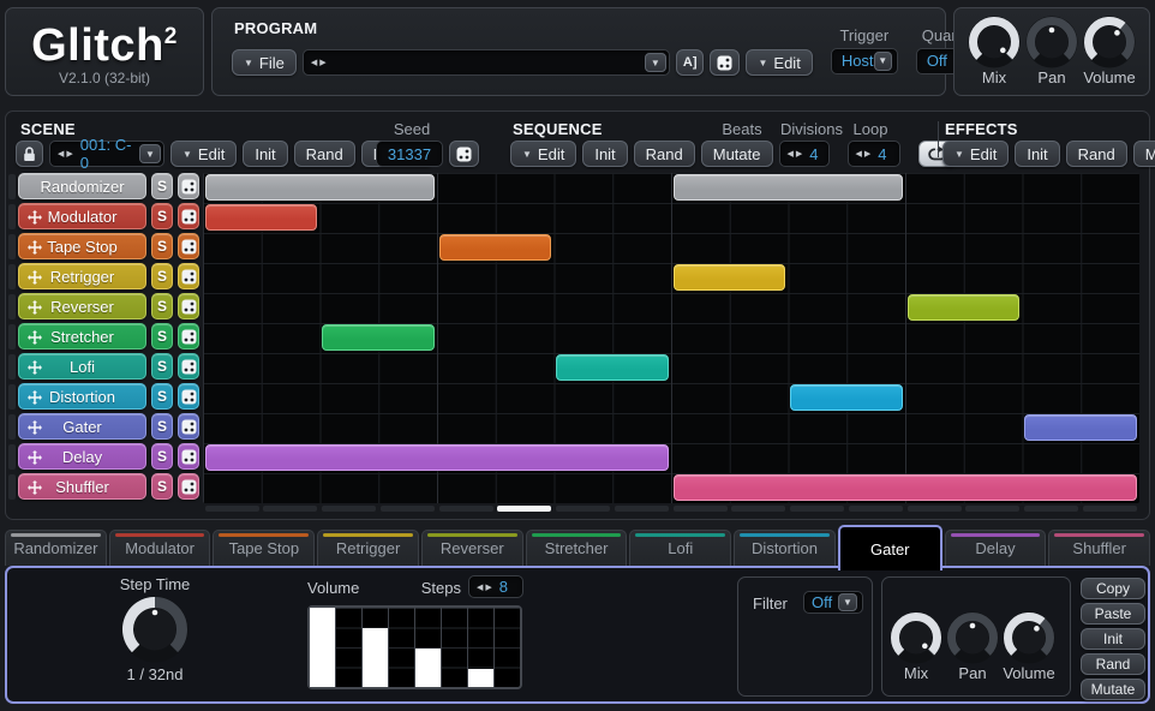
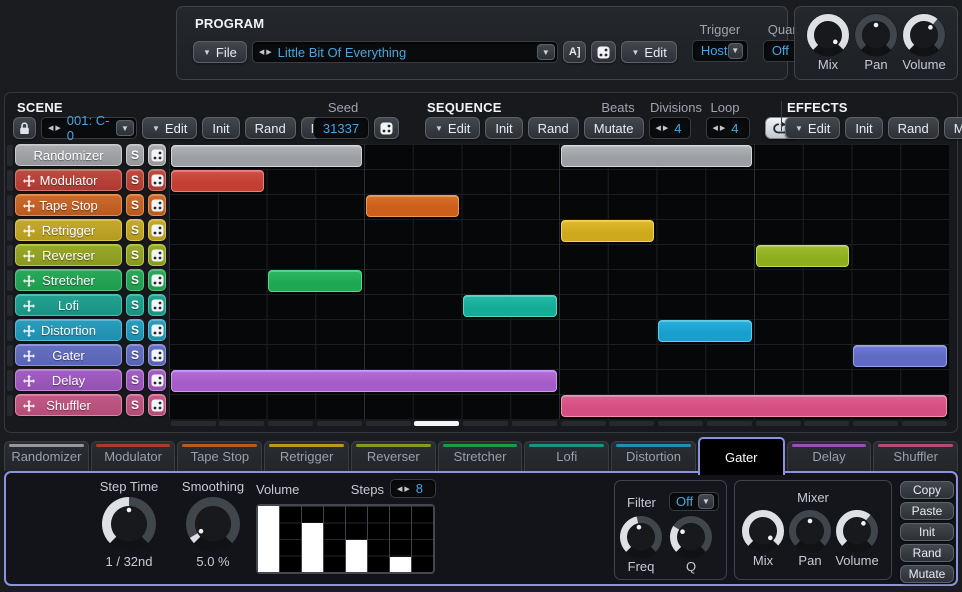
- Glitch2
- V2.1.0 (32-bit)
  PROGRAM
  ▼
  File
+ Little Bit Of Everything
  ▼
  A]
  ▼
  Edit
  Trigger
  Host
  ▼
  Off
  Mix
  Pan
  Volume
  SCENE
  001: C-0
  ▼
  ▼
  Edit
  Init
  Rand
  Seed
  31337
  SEQUENCE
  ▼
  Edit
  Init
  Rand
  Mutate
  4
  4
  Beats
  Divisions
  Loop
  EFFECTS
  ▼
  Edit
  Init
  Rand
  Randomizer
  S
  Modulator
  S
  Tape Stop
  S
  Retrigger
  S
  Reverser
  S
  Stretcher
  S
  Lofi
  S
  Distortion
  S
  Gater
  S
  Delay
  S
  Shuffler
  S
  Randomizer
  Modulator
  Tape Stop
  Retrigger
  Reverser
  Stretcher
  Lofi
  Distortion
  Gater
  Delay
  Shuffler
  Step Time
  1 / 32nd
+ Smoothing
+ 5.0 %
  Volume
  Steps
  8
  Filter
  Off
  ▼
+ Freq
+ Q
+ Mixer
  Mix
  Pan
  Volume
  Copy
  Paste
  Init
  Rand
  Mutate
